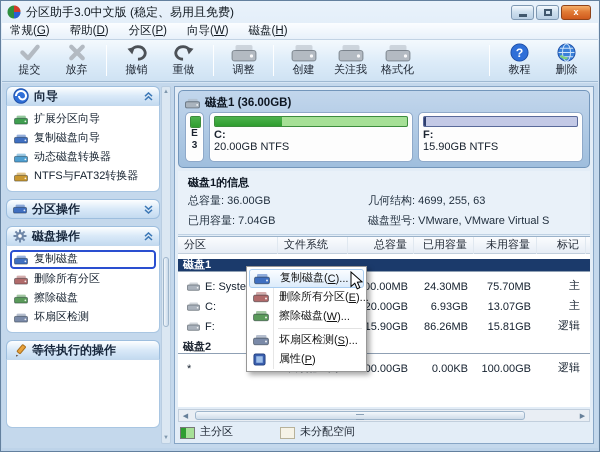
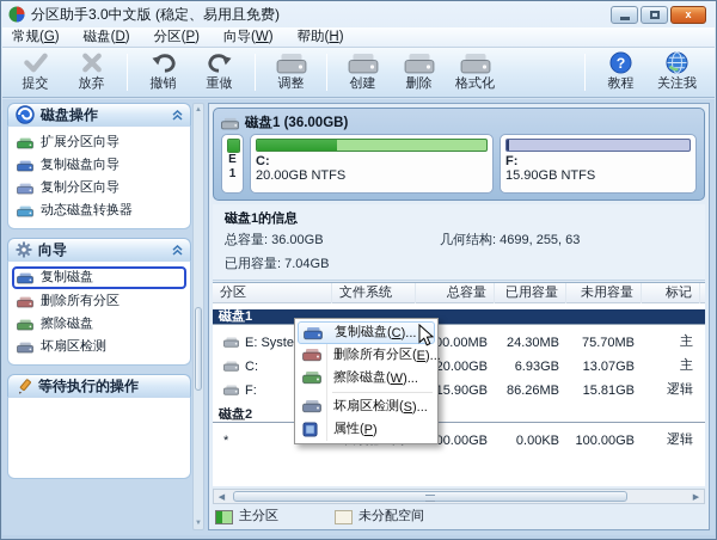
  分区助手3.0中文版 (稳定、易用且免费)
  x
  常规(G)
- 帮助(D)
+ 磁盘(D)
  分区(P)
  向导(W)
- 磁盘(H)
+ 帮助(H)
  提交
  放弃
  撤销
  重做
  调整
  创建
- 关注我
+ 删除
  格式化
  教程
- 删除
+ 关注我
- 向导
+ 磁盘操作
  扩展分区向导
  复制磁盘向导
+ 复制分区向导
  动态磁盘转换器
- NTFS与FAT32转换器
- 分区操作
- 磁盘操作
+ 向导
  复制磁盘
  删除所有分区
  擦除磁盘
  坏扇区检测
  等待执行的操作
  磁盘1 (36.00GB)
  E
- 3
+ 1
  C:
  20.00GB NTFS
  F:
  15.90GB NTFS
  磁盘1的信息
  总容量: 36.00GB
  已用容量: 7.04GB
  几何结构: 4699, 255, 63
- 磁盘型号: VMware, VMware Virtual S
  分区
  文件系统
  总容量
  已用容量
  未用容量
  标记
  磁盘1
  E: Syste
  00.00MB
  24.30MB
  75.70MB
  主
  C:
  20.00GB
  6.93GB
  13.07GB
  主
  F:
  15.90GB
  86.26MB
  15.81GB
  逻辑
  磁盘2
  *
  00.00GB
  0.00KB
  100.00GB
  逻辑
  主分区
  未分配空间
  复制磁盘(
  C
  )...
  删除所有分区(
  E
  )...
  擦除磁盘(
  W
  )...
  坏扇区检测(
  S
  )...
  属性(
  P
  )
